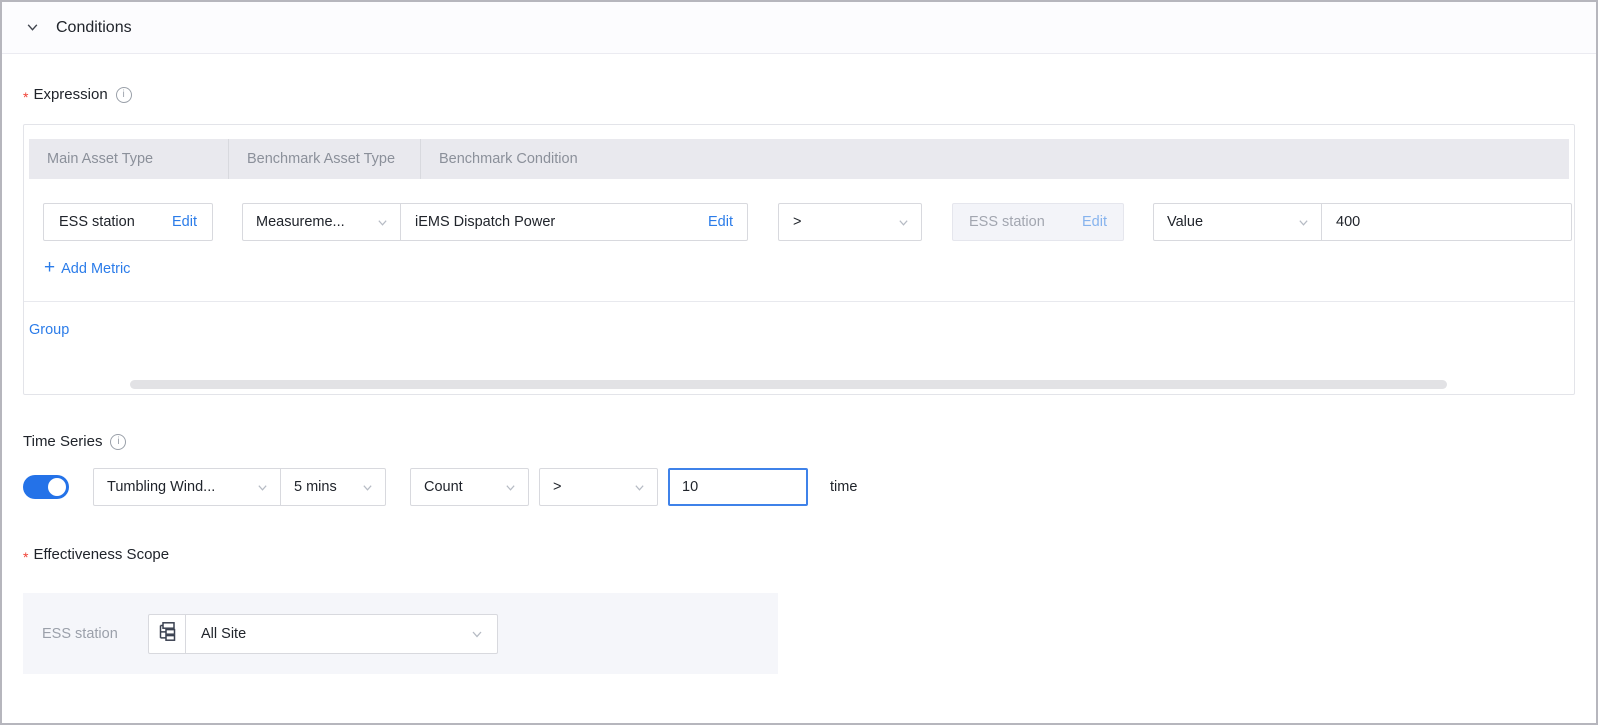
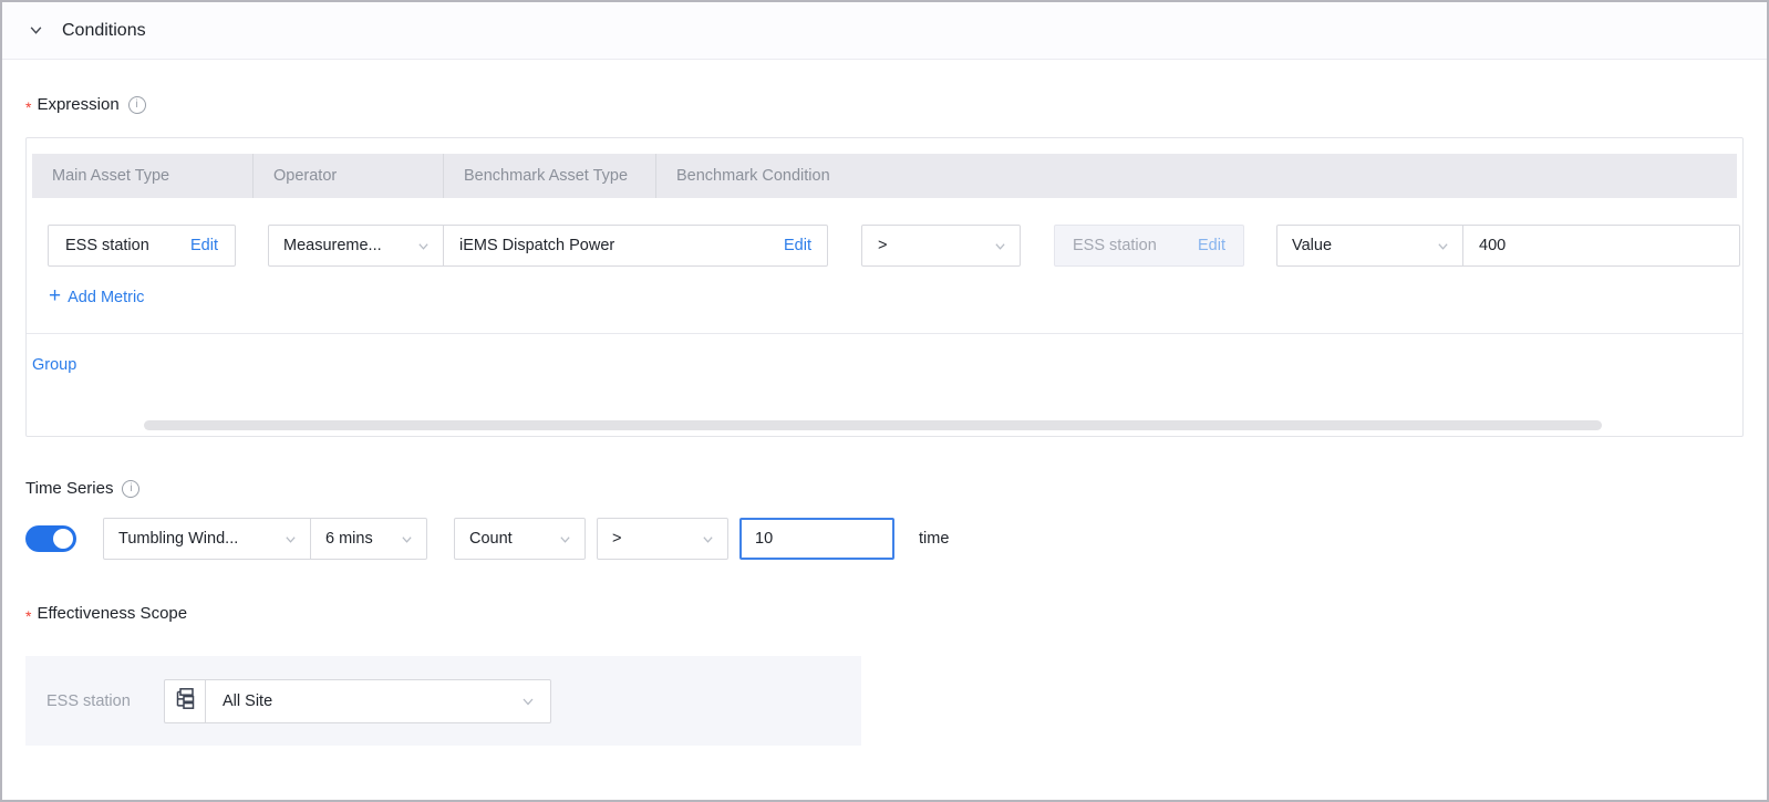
  Conditions
  *
  Expression
  i
  Main Asset Type
+ Operator
  Benchmark Asset Type
  Benchmark Condition
  ESS station
  Edit
  Measureme...
  iEMS Dispatch Power
  Edit
  >
  ESS station
  Edit
  Value
  400
  +
  Add Metric
  Group
  Time Series
  i
  Tumbling Wind...
- 5 mins
+ 6 mins
  Count
  >
  10
  time
  *
  Effectiveness Scope
  ESS station
  All Site
